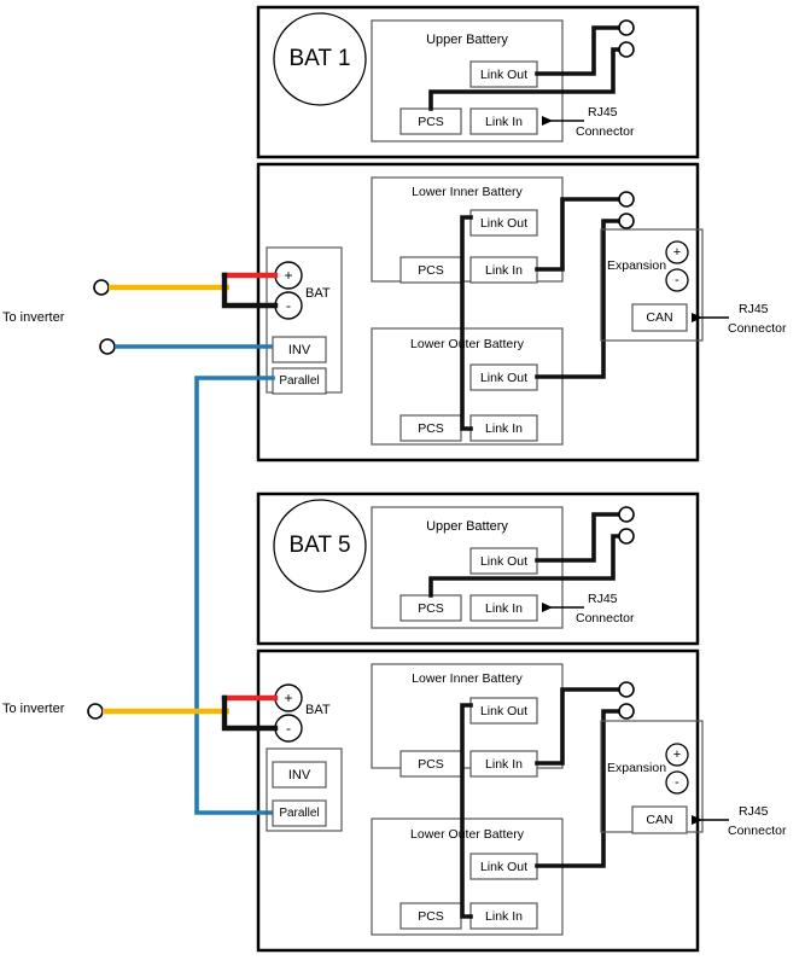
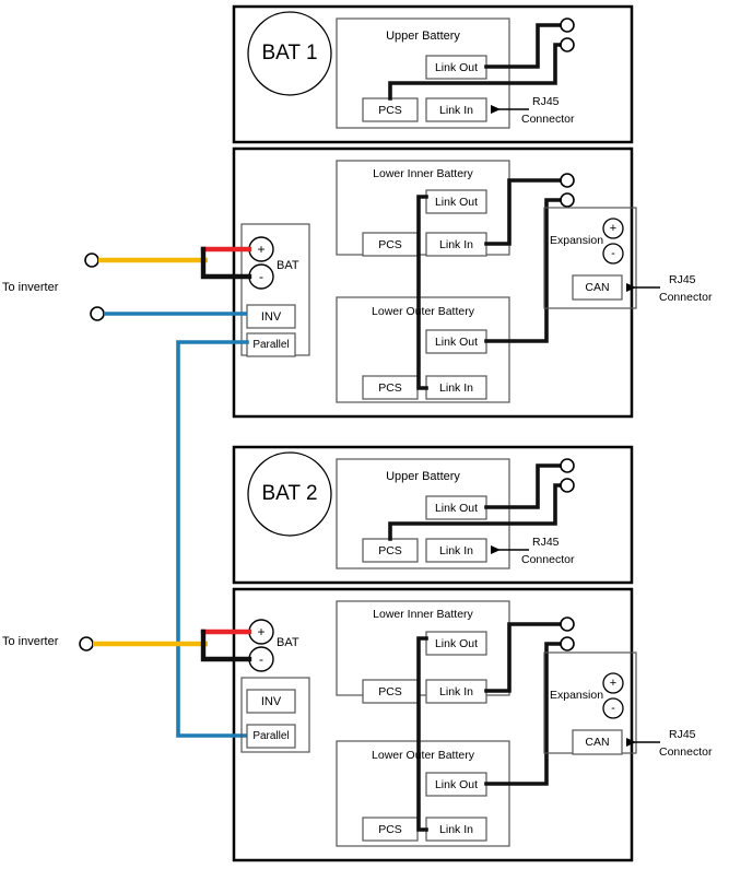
  To inverter
  To inverter
  BAT 1
  Upper Battery
  Link Out
  PCS
  Link In
  RJ45
  Connector
  +
  -
  BAT
  INV
  Parallel
  Lower Inner Battery
  Link Out
  PCS
  Link In
  Lower Outer Battery
  Link Out
  PCS
  Link In
  Expansion
  +
  -
  CAN
  RJ45
  Connector
- BAT 5
+ BAT 2
  Upper Battery
  Link Out
  PCS
  Link In
  RJ45
  Connector
  +
  -
  BAT
  INV
  Parallel
  Lower Inner Battery
  Link Out
  PCS
  Link In
  Lower Outer Battery
  Link Out
  PCS
  Link In
  Expansion
  +
  -
  CAN
  RJ45
  Connector
